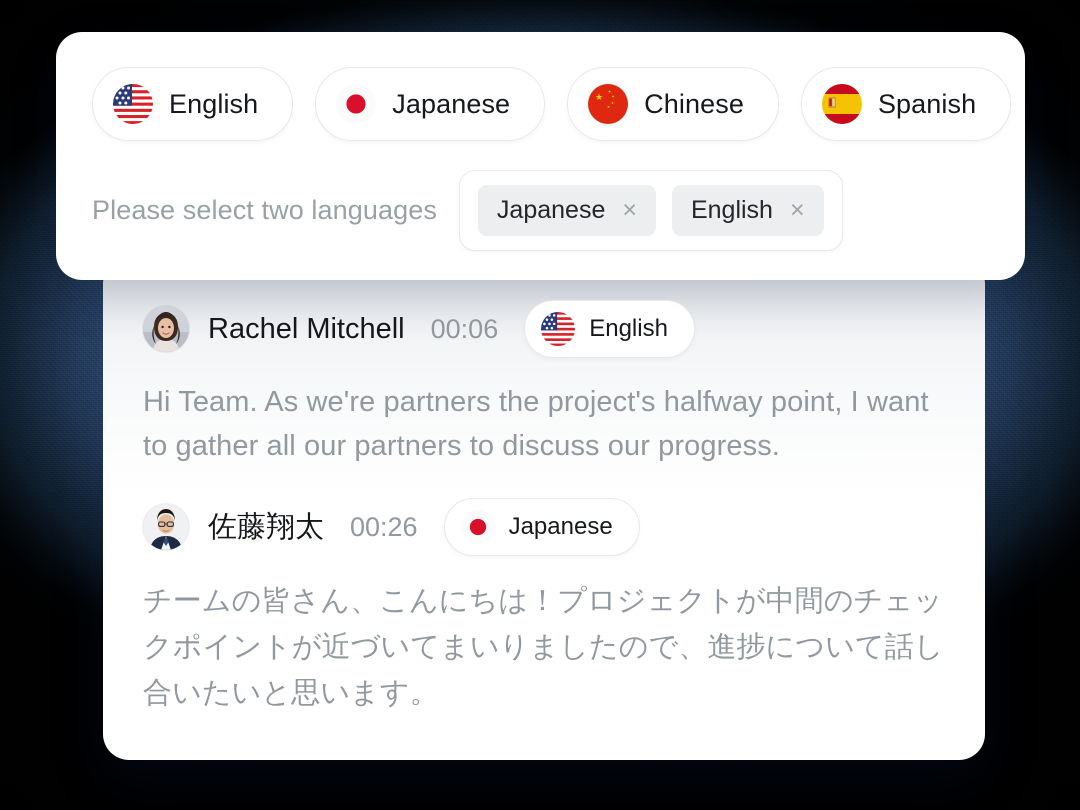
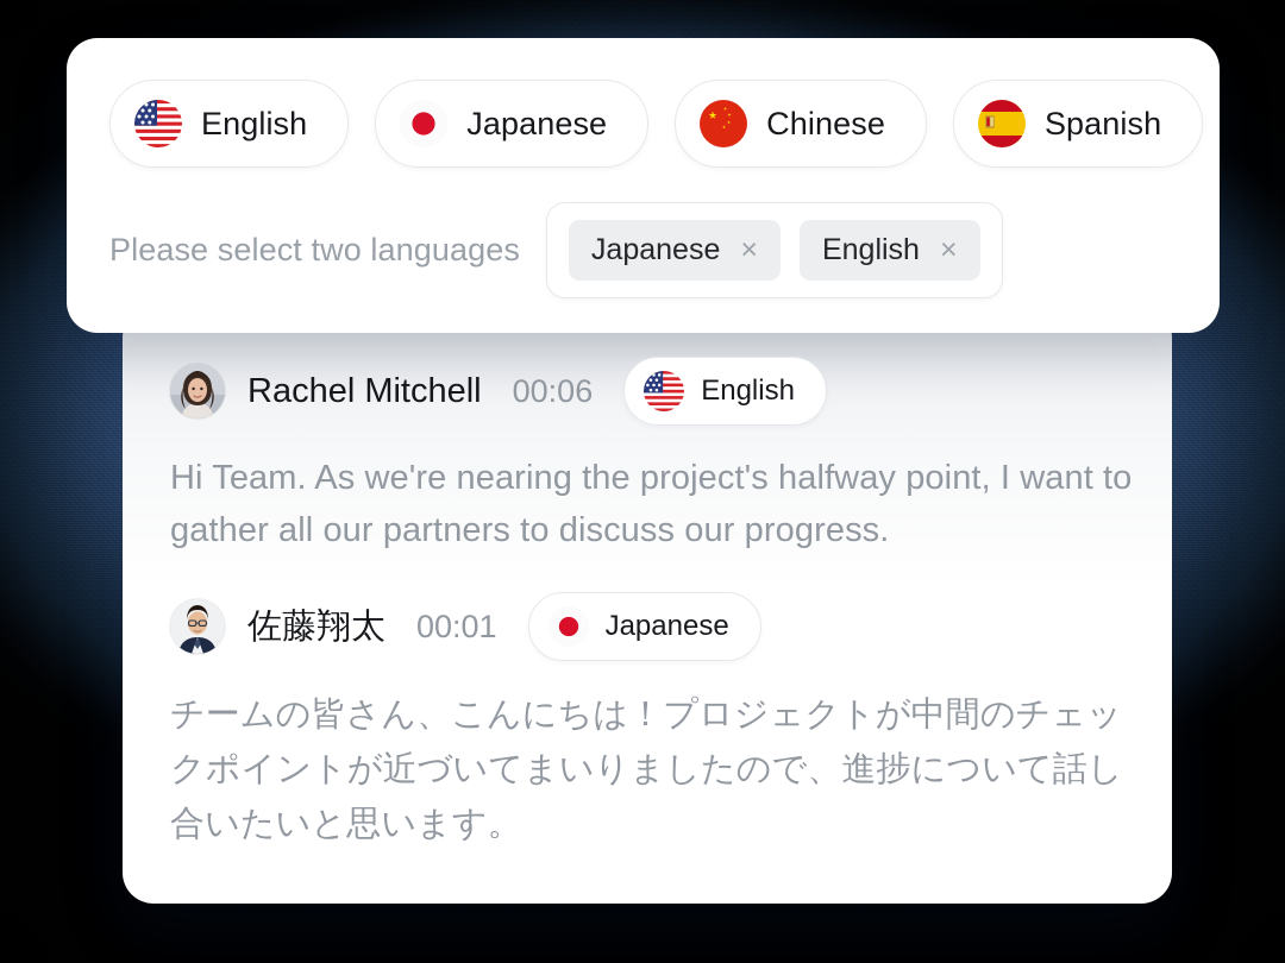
  English
  Japanese
  Chinese
  Spanish
  Please select two languages
  Japanese
  ×
  English
  ×
  Rachel Mitchell
  00:06
  English
- Hi Team. As we're partners the project's halfway point, I want to gather all our partners to discuss our progress.
+ Hi Team. As we're nearing the project's halfway point, I want to gather all our partners to discuss our progress.
  佐藤翔太
- 00:26
+ 00:01
  Japanese
  チームの皆さん、こんにちは！プロジェクトが中間のチェックポイントが近づいてまいりましたので、進捗について話し合いたいと思います。
